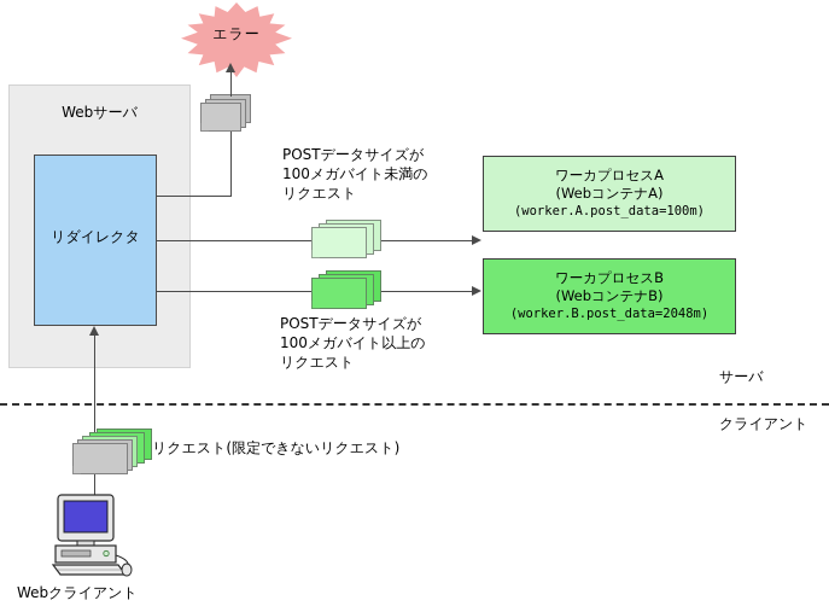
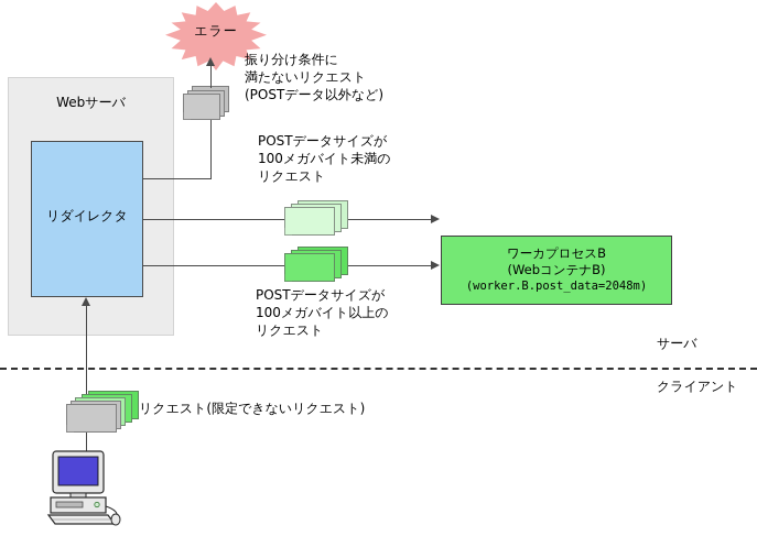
  Webサーバ
  リダイレクタ
  エラー
+ 振り分け条件に
+ 満たないリクエスト
+ (POSTデータ以外など)
  POSTデータサイズが
  100メガバイト未満の
  リクエスト
  POSTデータサイズが
  100メガバイト以上の
  リクエスト
- ワーカプロセスA
- (WebコンテナA)
- (worker.A.post_data=100m)
  ワーカプロセスB
  (WebコンテナB)
  (worker.B.post_data=2048m)
  サーバ
  クライアント
  リクエスト(限定できないリクエスト)
- Webクライアント
